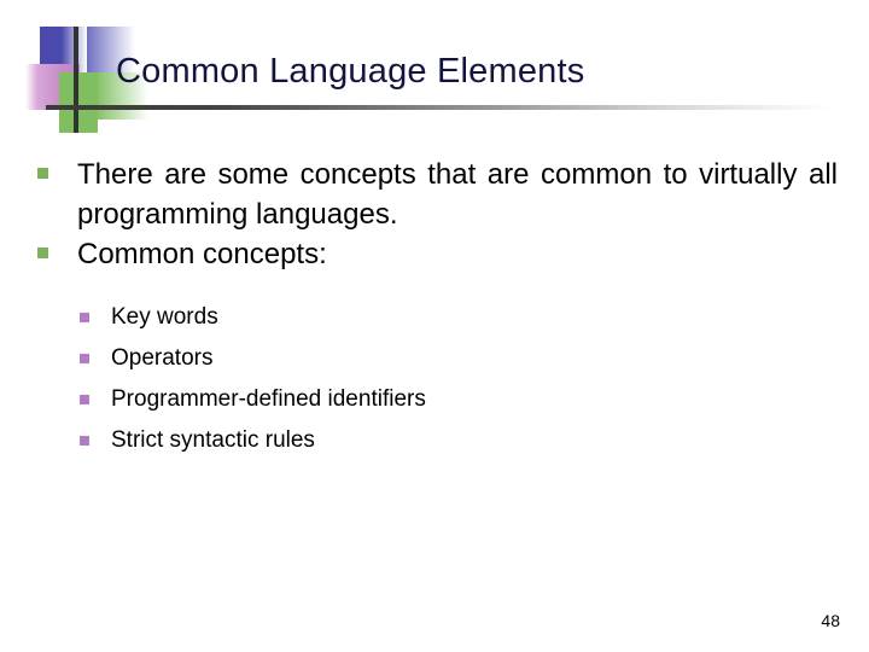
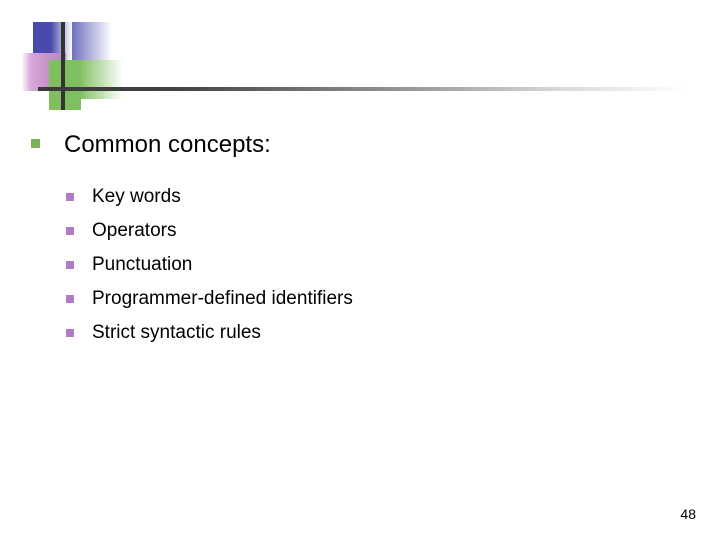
- Common Language Elements
- There are some concepts that are common to virtually all programming languages.
  Common concepts:
  Key words
  Operators
+ Punctuation
  Programmer-defined identifiers
  Strict syntactic rules
  48
